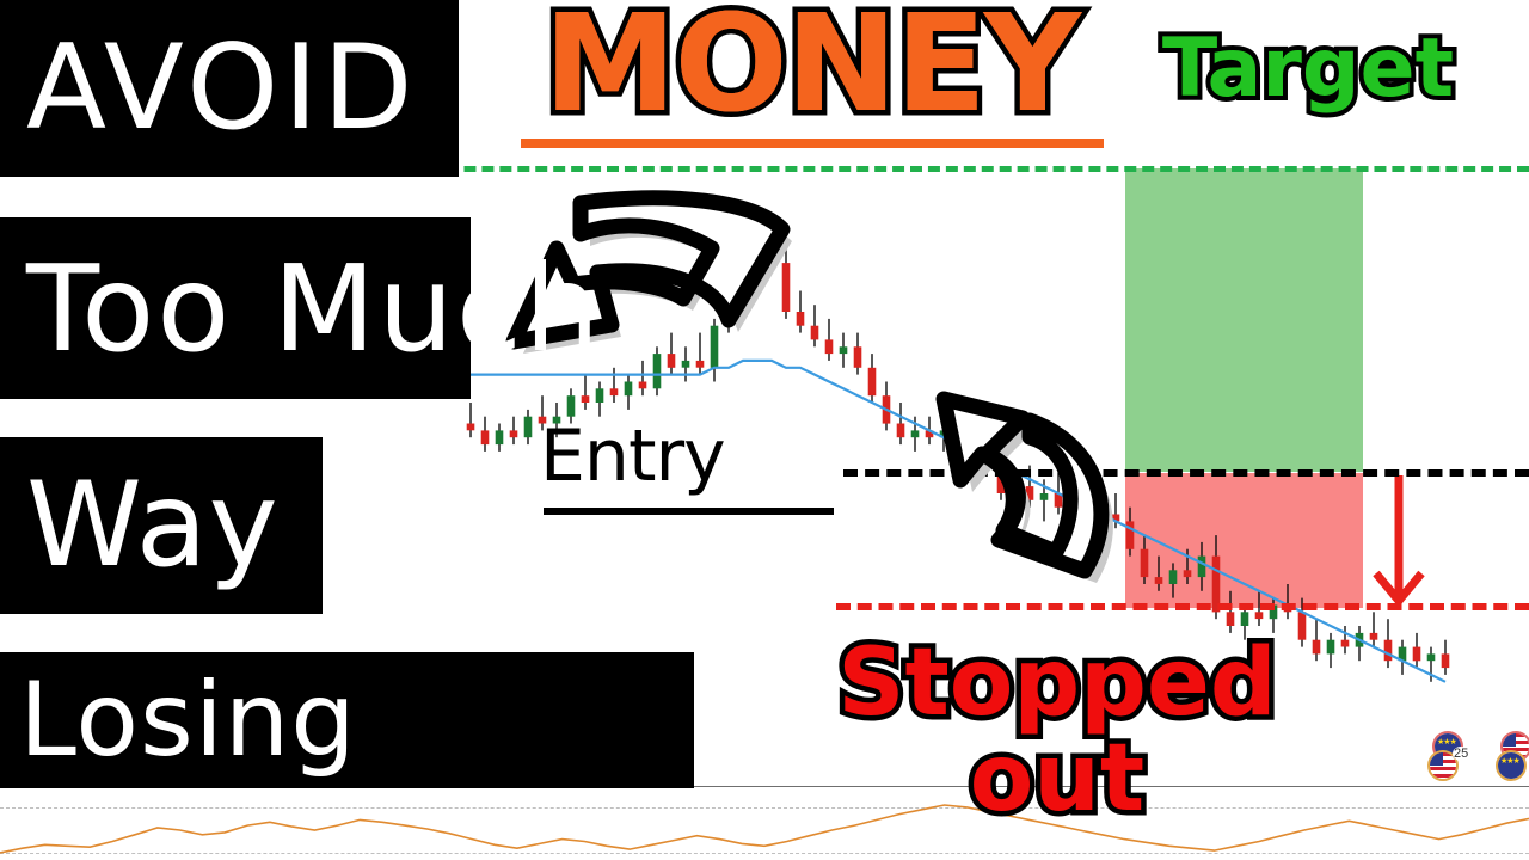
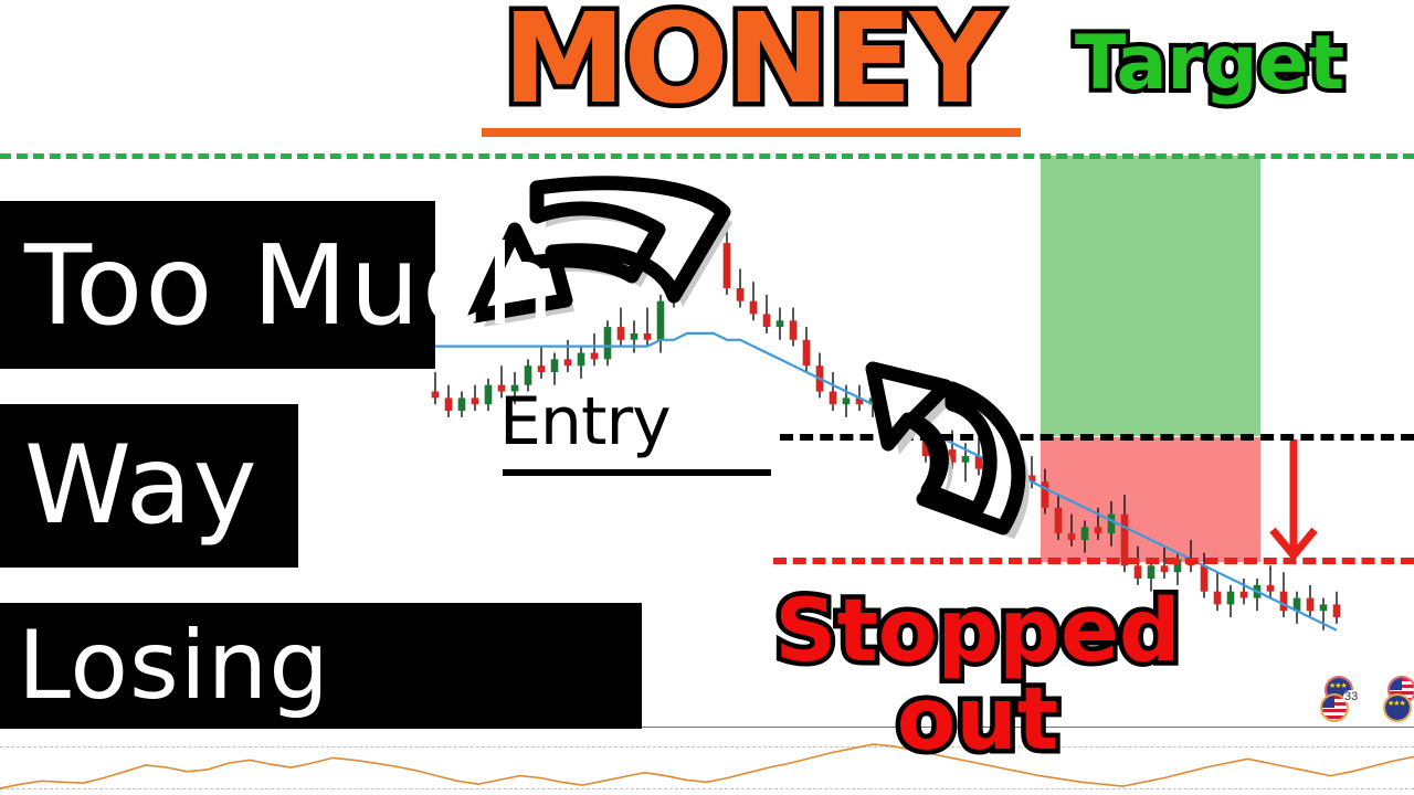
- 25
+ 33
  Entry
- AVOID
  Too Much
  Way
  Losing
  MONEY
  Target
  Stopped
  out
